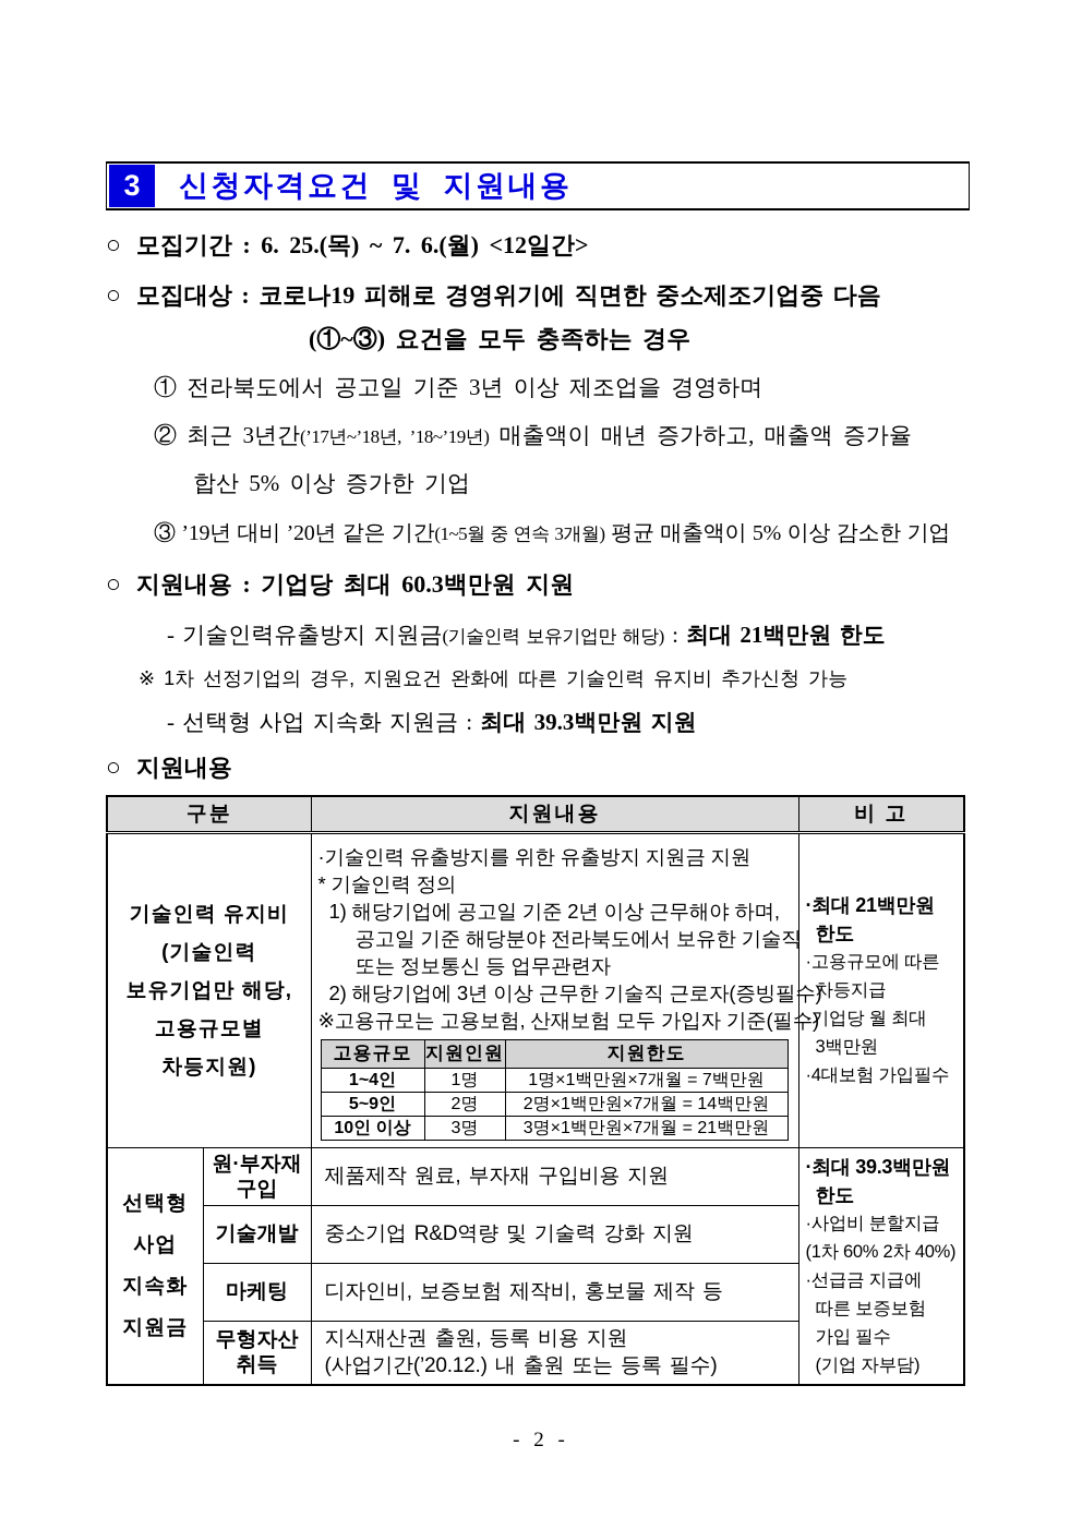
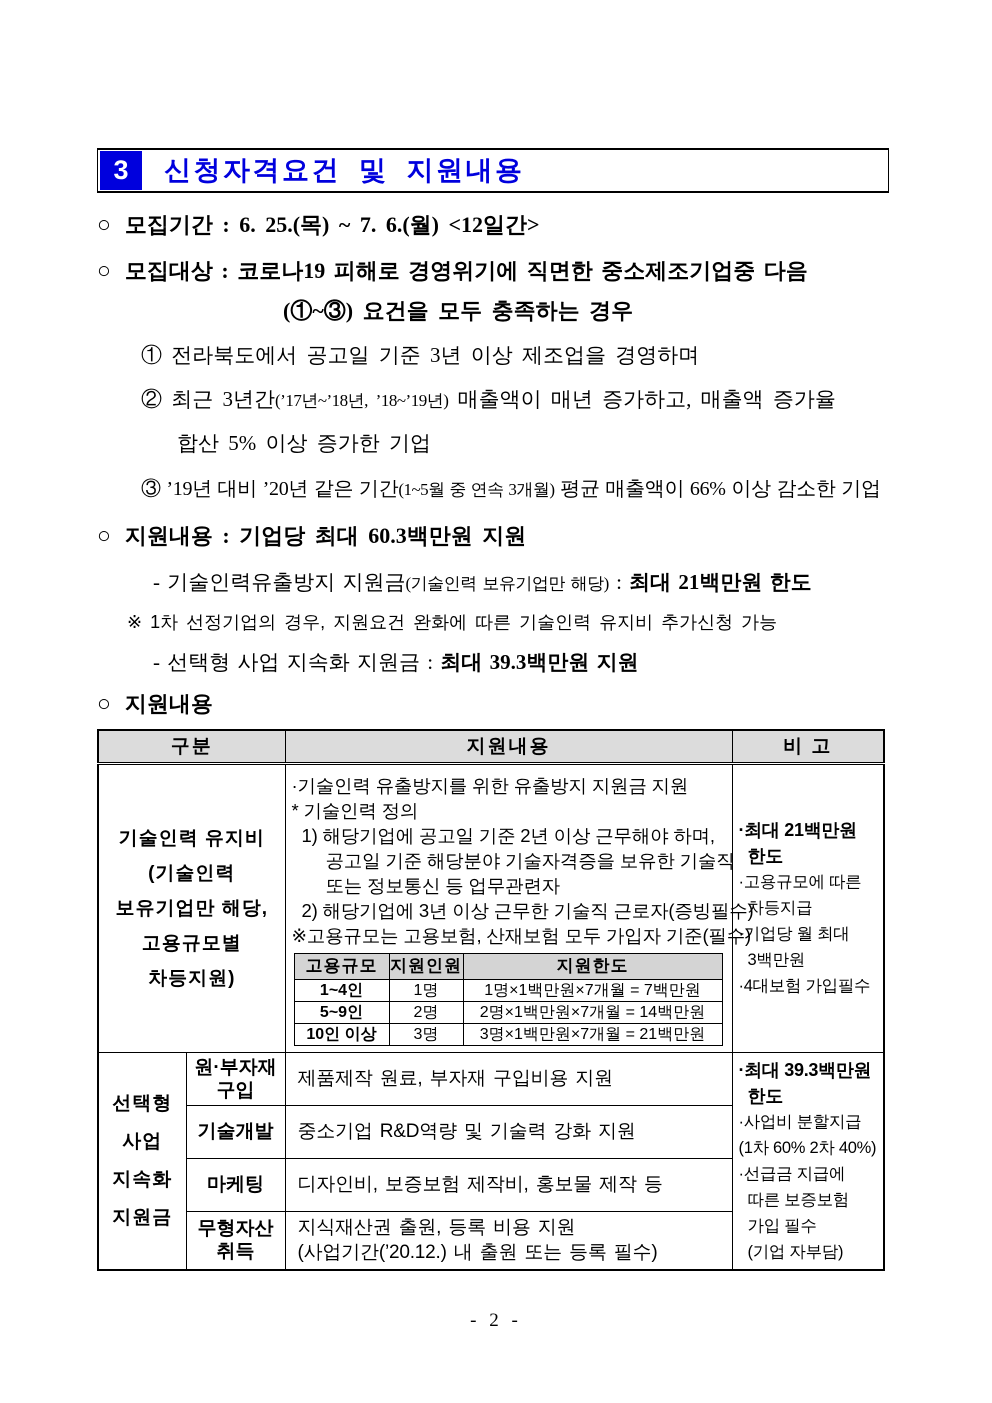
  3
  신청자격요건 및 지원내용
  ○ 모집기간 : 6. 25.(목) ~ 7. 6.(월) <12일간>
  ○ 모집대상 : 코로나19 피해로 경영위기에 직면한 중소제조기업중 다음
  (①~③) 요건을 모두 충족하는 경우
  ① 전라북도에서 공고일 기준 3년 이상 제조업을 경영하며
  ② 최근 3년간(’17년~’18년, ’18~’19년) 매출액이 매년 증가하고, 매출액 증가율
  합산 5% 이상 증가한 기업
- ③ ’19년 대비 ’20년 같은 기간(1~5월 중 연속 3개월) 평균 매출액이 5% 이상 감소한 기업
+ ③ ’19년 대비 ’20년 같은 기간(1~5월 중 연속 3개월) 평균 매출액이 66% 이상 감소한 기업
  ○ 지원내용 : 기업당 최대 60.3백만원 지원
  - 기술인력유출방지 지원금(기술인력 보유기업만 해당) : 최대 21백만원 한도
  ※ 1차 선정기업의 경우, 지원요건 완화에 따른 기술인력 유지비 추가신청 가능
  - 선택형 사업 지속화 지원금 : 최대 39.3백만원 지원
  ○ 지원내용
  구분	지원내용	비 고
- 기술인력 유지비 (기술인력 보유기업만 해당, 고용규모별 차등지원)	·기술인력 유출방지를 위한 유출방지 지원금 지원 * 기술인력 정의 1) 해당기업에 공고일 기준 2년 이상 근무해야 하며, 공고일 기준 해당분야 전라북도에서 보유한 기술직 또는 정보통신 등 업무관련자 2) 해당기업에 3년 이상 근무한 기술직 근로자(증빙필수 ※고용규모는 고용보험, 산재보험 모두 가입자 기준(필수
+ 기술인력 유지비 (기술인력 보유기업만 해당, 고용규모별 차등지원)	·기술인력 유출방지를 위한 유출방지 지원금 지원 * 기술인력 정의 1) 해당기업에 공고일 기준 2년 이상 근무해야 하며, 공고일 기준 해당분야 기술자격증을 보유한 기술직 또는 정보통신 등 업무관련자 2) 해당기업에 3년 이상 근무한 기술직 근로자(증빙필수 ※고용규모는 고용보험, 산재보험 모두 가입자 기준(필수
  고용규모	지원인원	지원한도
  1~4인	1명	1명×1백만원×7개월 = 7백만원
  5~9인	2명	2명×1백만원×7개월 = 14백만원
  10인 이상	3명	3명×1백만원×7개월 = 21백만원
  		·최대 21백만원 한도 ·고용규모에 따른 차등지급 ·기업당 월 최대 3백만원 ·4대보험 가입필수
  선택형 사업 지속화 지원금	원·부자재 구입	제품제작 원료, 부자재 구입비용 지원	·최대 39.3백만원 한도 ·사업비 분할지급 (1차 60% 2차 40%) ·선급금 지급에 따른 보증보험 가입 필수 (기업 자부담)
  기술개발	중소기업 R&D역량 및 기술력 강화 지원
  마케팅	디자인비, 보증보험 제작비, 홍보물 제작 등
  무형자산 취득	지식재산권 출원, 등록 비용 지원 (사업기간(’20.12.) 내 출원 또는 등록 필수)
  - 2 -
